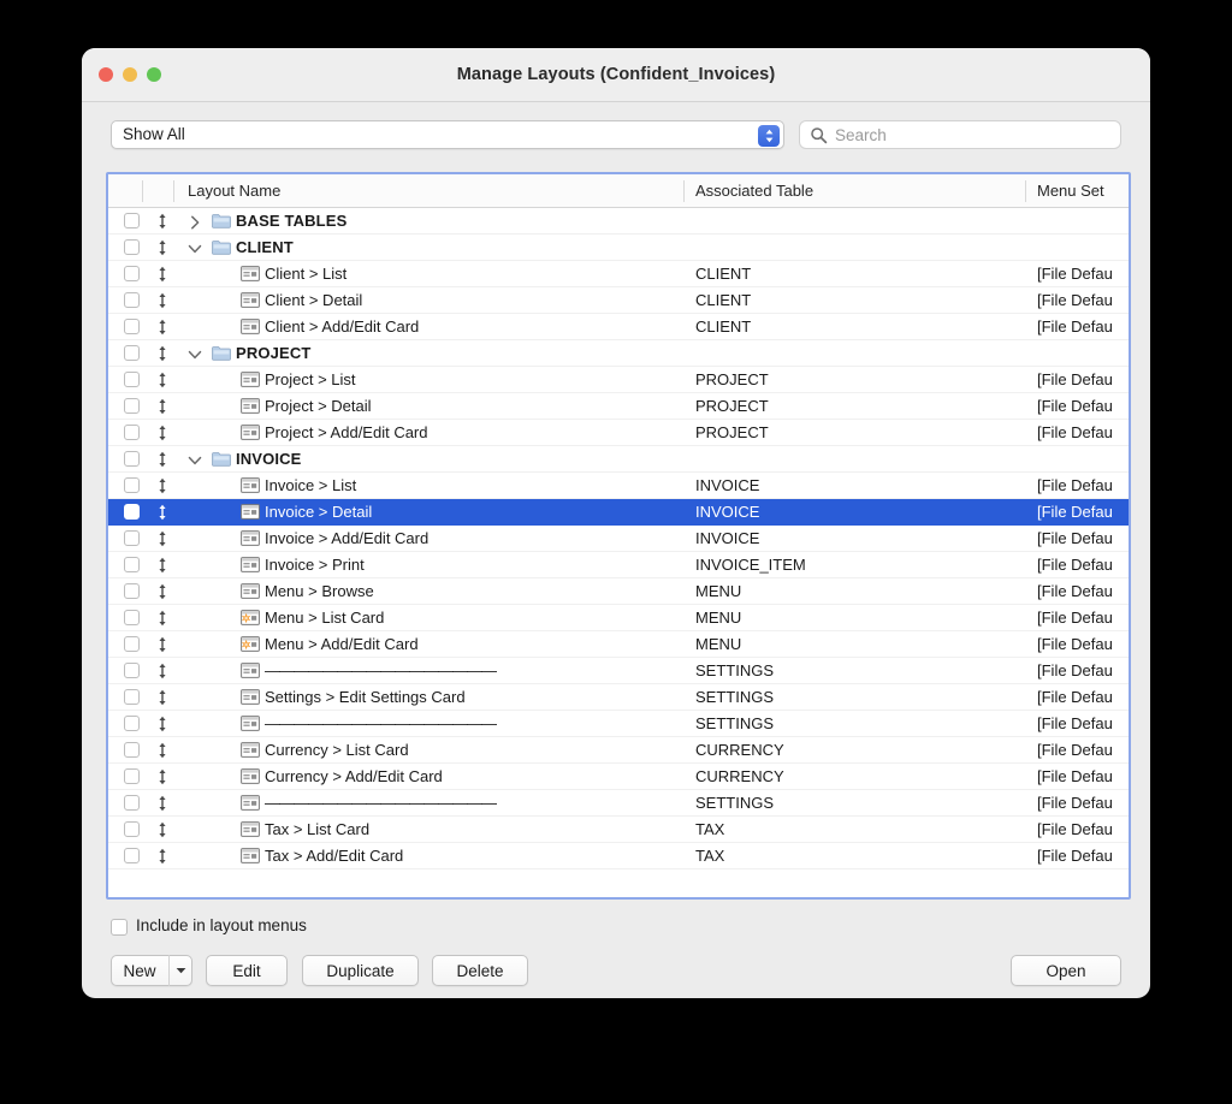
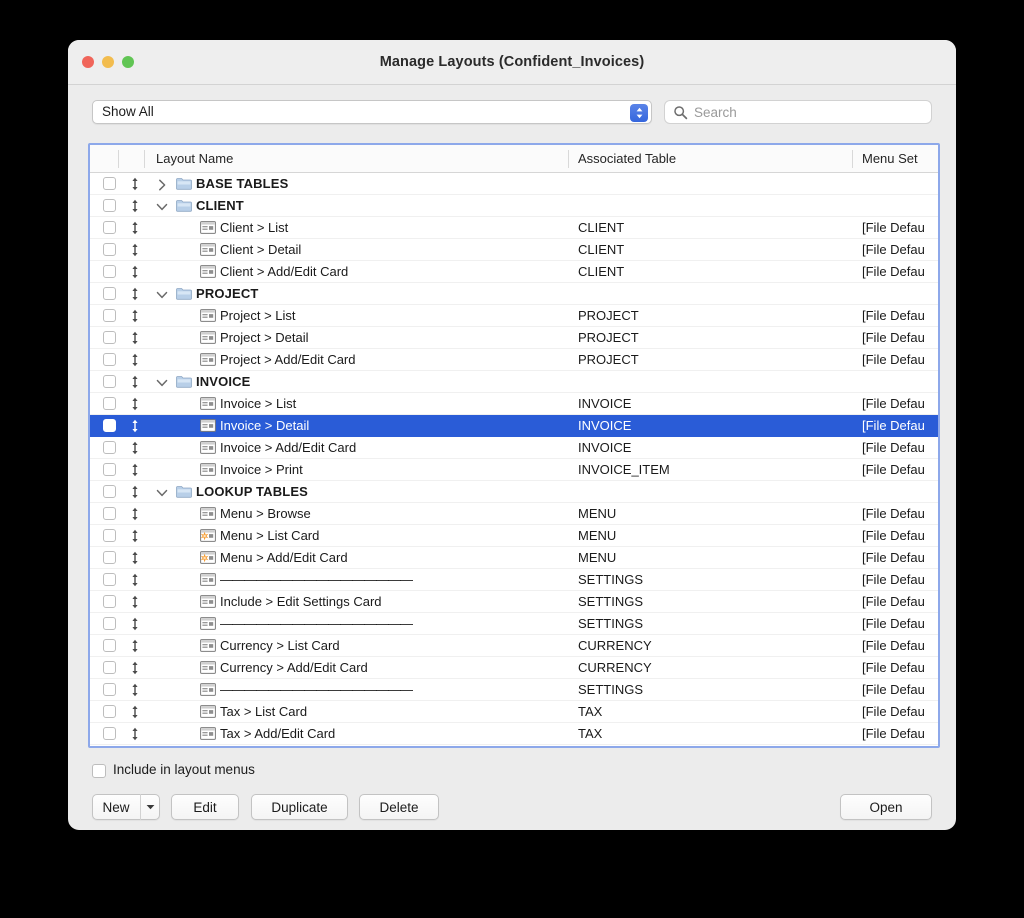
  Manage Layouts (Confident_Invoices)
  Show All
  Search
  Layout Name
  Associated Table
  Menu Set
  BASE TABLES
  CLIENT
  Client > List
  CLIENT
  [File Defau
  Client > Detail
  CLIENT
  [File Defau
  Client > Add/Edit Card
  CLIENT
  [File Defau
  PROJECT
  Project > List
  PROJECT
  [File Defau
  Project > Detail
  PROJECT
  [File Defau
  Project > Add/Edit Card
  PROJECT
  [File Defau
  INVOICE
  Invoice > List
  INVOICE
  [File Defau
  Invoice > Detail
  INVOICE
  [File Defau
  Invoice > Add/Edit Card
  INVOICE
  [File Defau
  Invoice > Print
  INVOICE_ITEM
  [File Defau
+ LOOKUP TABLES
  Menu > Browse
  MENU
  [File Defau
  Menu > List Card
  MENU
  [File Defau
  Menu > Add/Edit Card
  MENU
  [File Defau
  ————————————————
  SETTINGS
  [File Defau
- Settings > Edit Settings Card
+ Include > Edit Settings Card
  SETTINGS
  [File Defau
  ————————————————
  SETTINGS
  [File Defau
  Currency > List Card
  CURRENCY
  [File Defau
  Currency > Add/Edit Card
  CURRENCY
  [File Defau
  ————————————————
  SETTINGS
  [File Defau
  Tax > List Card
  TAX
  [File Defau
  Tax > Add/Edit Card
  TAX
  [File Defau
  Include in layout menus
  New
  Edit
  Duplicate
  Delete
  Open
